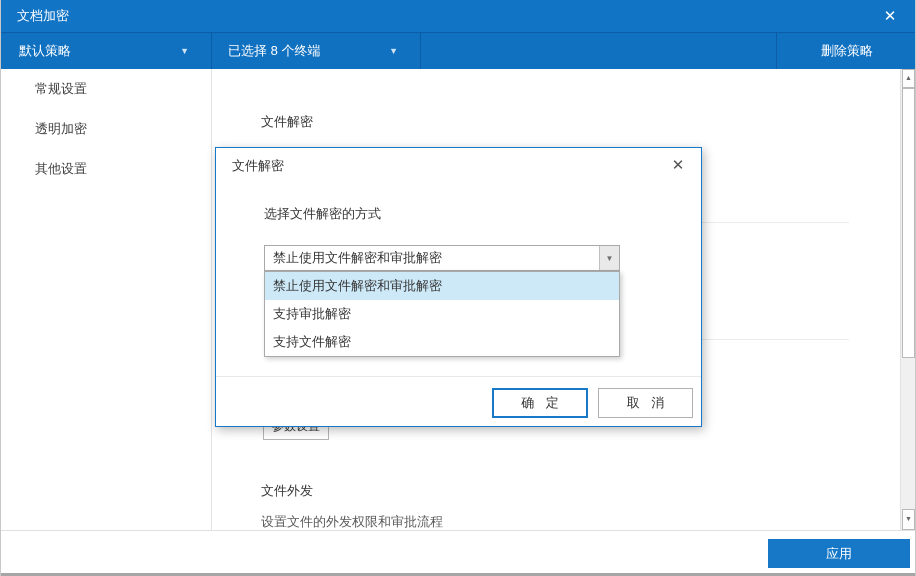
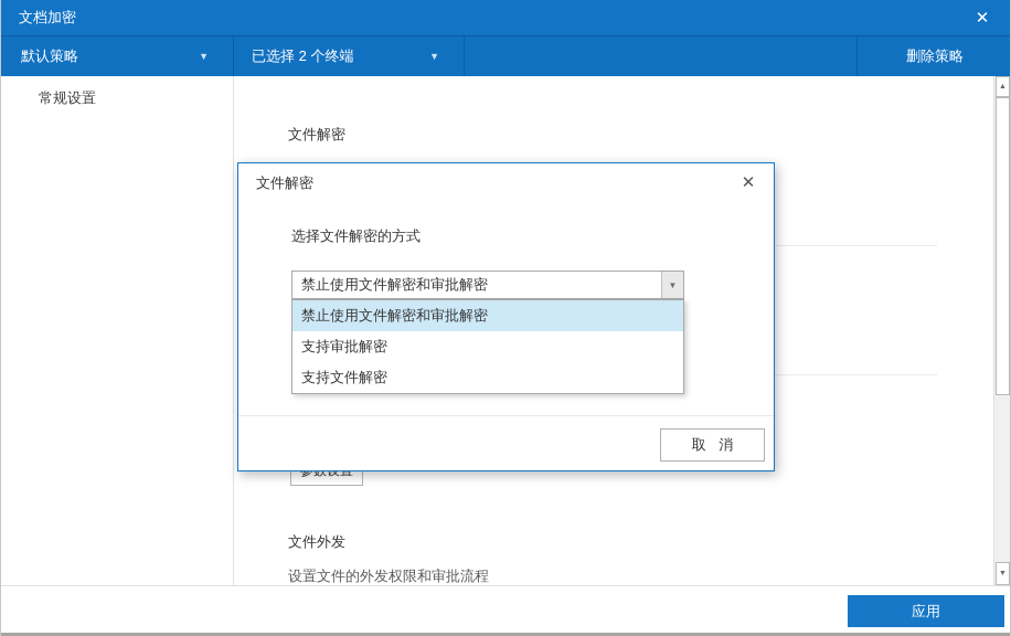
  文档加密
  ✕
  默认策略
  ▼
- 已选择 8 个终端
+ 已选择 2 个终端
  ▼
  删除策略
  常规设置
- 透明加密
- 其他设置
  文件解密
  文件外发
  设置文件的外发权限和审批流程
  应用
  文件解密
  ✕
  选择文件解密的方式
  禁止使用文件解密和审批解密
  ▼
  禁止使用文件解密和审批解密
  支持审批解密
  支持文件解密
- 确 定
  取 消
